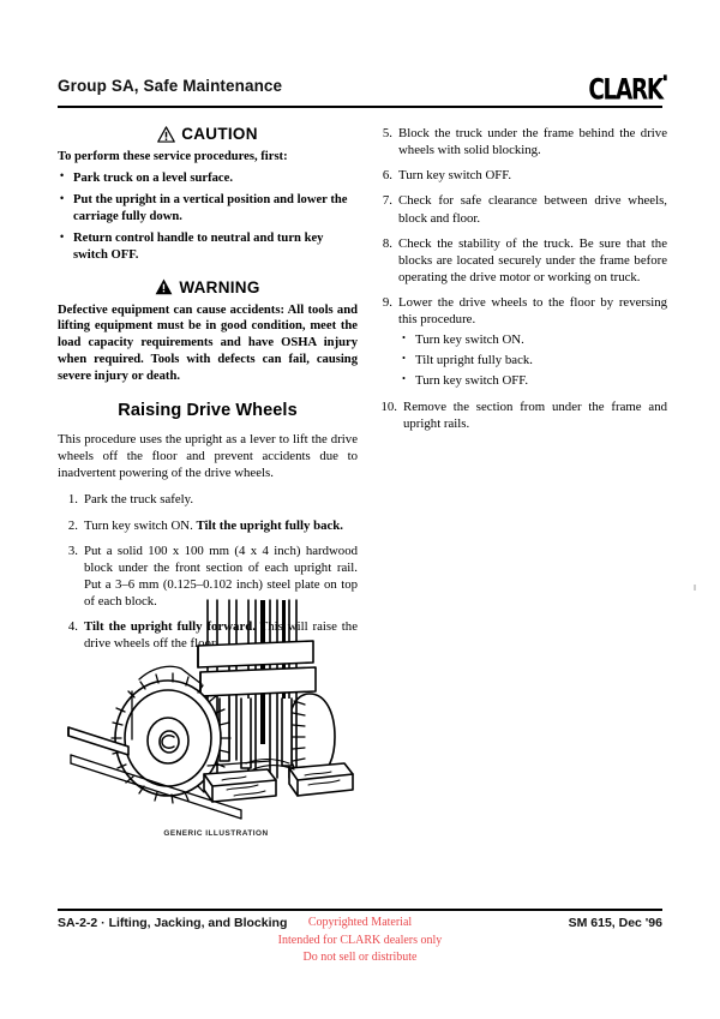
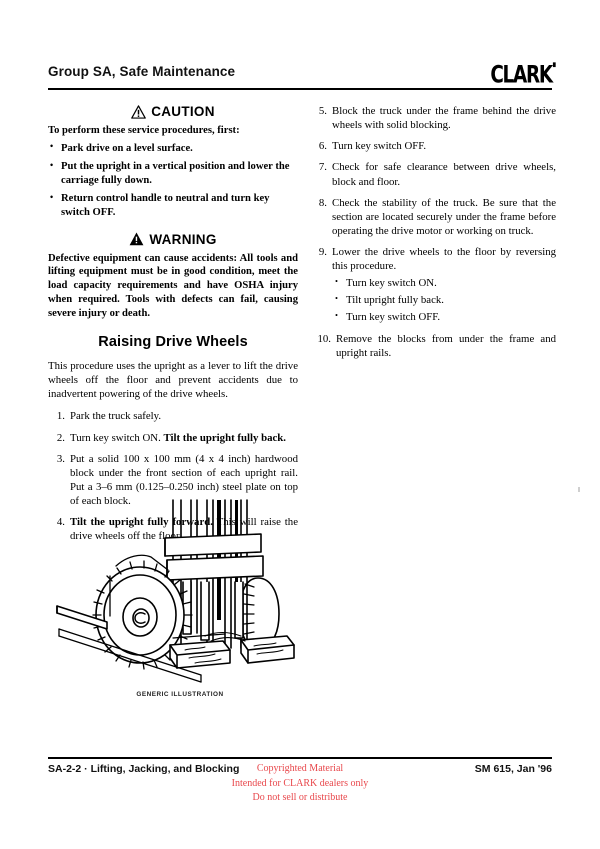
  Group SA, Safe Maintenance
  CLARK
  CAUTION
  To perform these service procedures, first:
- Park truck on a level surface.
+ Park drive on a level surface.
  Put the upright in a vertical position and lower the carriage fully down.
  Return control handle to neutral and turn key switch OFF.
  WARNING
  Defective equipment can cause accidents: All tools and lifting equipment must be in good condition, meet the load capacity requirements and have OSHA injury when required. Tools with defects can fail, causing severe injury or death.
  Raising Drive Wheels
  This procedure uses the upright as a lever to lift the drive wheels off the floor and prevent accidents due to inadvertent powering of the drive wheels.
  1.
  Park the truck safely.
  2.
  Turn key switch ON. Tilt the upright fully back.
  3.
- Put a solid 100 x 100 mm (4 x 4 inch) hardwood block under the front section of each upright rail. Put a 3–6 mm (0.125–0.102 inch) steel plate on top of each block.
+ Put a solid 100 x 100 mm (4 x 4 inch) hardwood block under the front section of each upright rail. Put a 3–6 mm (0.125–0.250 inch) steel plate on top of each block.
  4.
  Tilt the upright fully forwr. his will raise the drive wheels off the flor
  5.
  Block the truck under the frame behind the drive wheels with solid blocking.
  6.
  Turn key switch OFF.
  7.
  Check for safe clearance between drive wheels, block and floor.
  8.
- Check the stability of the truck. Be sure that the blocks are located securely under the frame before operating the drive motor or working on truck.
+ Check the stability of the truck. Be sure that the section are located securely under the frame before operating the drive motor or working on truck.
  9.
  Lower the drive wheels to the floor by reversing this procedure.
  Turn key switch ON.
  Tilt upright fully back.
  Turn key switch OFF.
  10.
- Remove the section from under the frame and upright rails.
+ Remove the blocks from under the frame and upright rails.
  SA-2-2 · Lifting, Jacking, and Blocking
- SM 615, Dec '96
+ SM 615, Jan '96
  Copyrighted Material
  Intended for CLARK dealers only
  Do not sell or distribute
